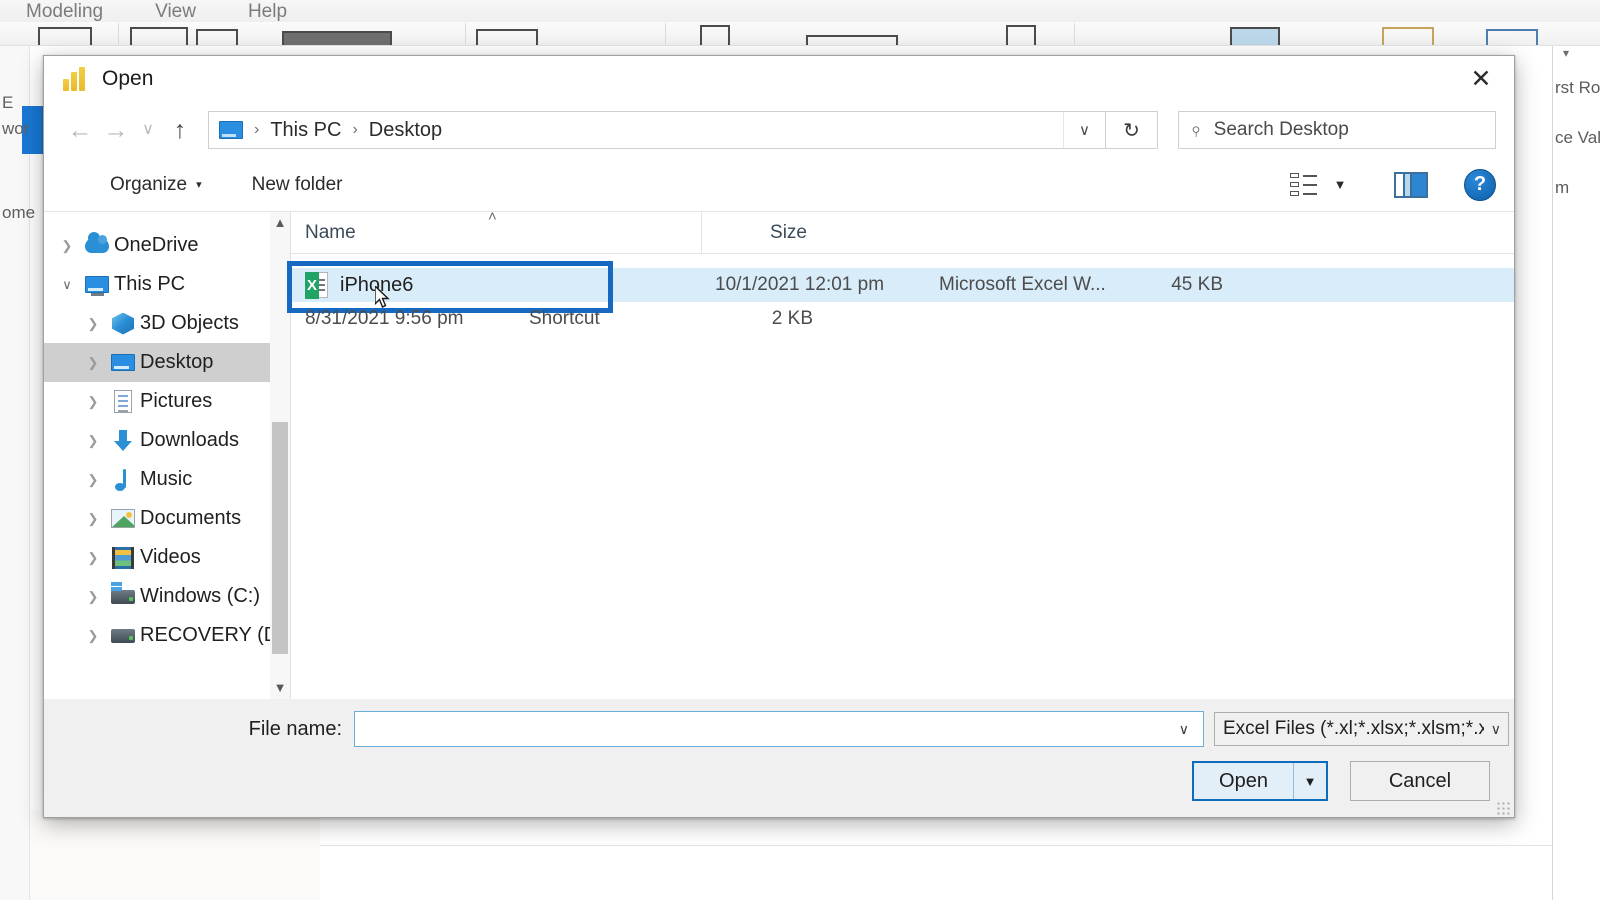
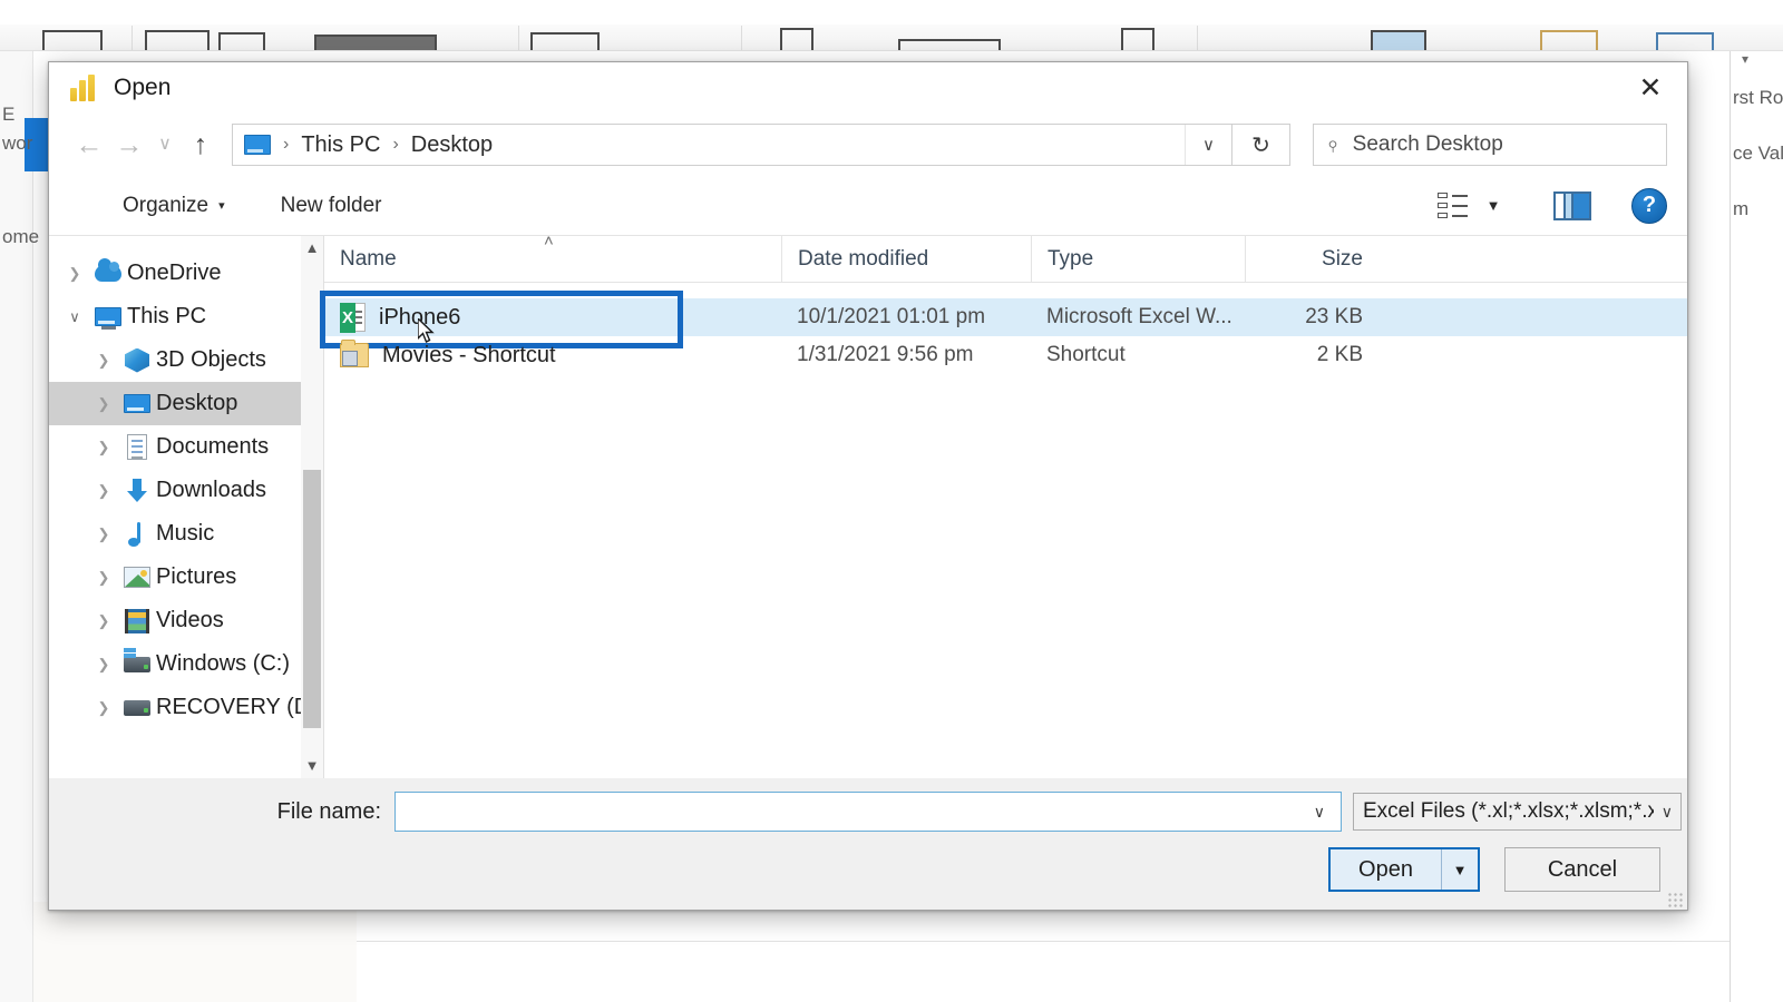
- Modeling
- View
- Help
  E
  wor
  ome
  ▾
  rst Ro
  ce Val
  m
  Open
  ✕
  ←
  →
  ∨
  ↑
  ›
  This PC
  ›
  Desktop
  ∨
  ↻
  Search Desktop
  Organize
  ▾
  New folder
  ▼
  ?
  ❯
  OneDrive
  ∨
  This PC
  ❯
  3D Objects
  ❯
  Desktop
  ❯
- Pictures
+ Documents
  ❯
  Downloads
  ❯
  Music
  ❯
- Documents
+ Pictures
  ❯
  Videos
  ❯
  Windows (C:)
  ❯
  RECOVERY (
  ▲
  ▼
  Name
  ˄
+ Date modified
+ Type
  Size
  iPhone6
- 10/1/2021 12:01 pm
+ 10/1/2021 01:01 pm
  Microsoft Excel W...
- 45 KB
+ 23 KB
+ Movies - Shortcut
- 8/31/2021 9:56 pm
+ 1/31/2021 9:56 pm
  Shortcut
  2 KB
  File name:
  ∨
  Excel Files (*.xl;*.xlsx;*.xlsm;*.x
  ∨
  Open
  ▼
  Cancel
